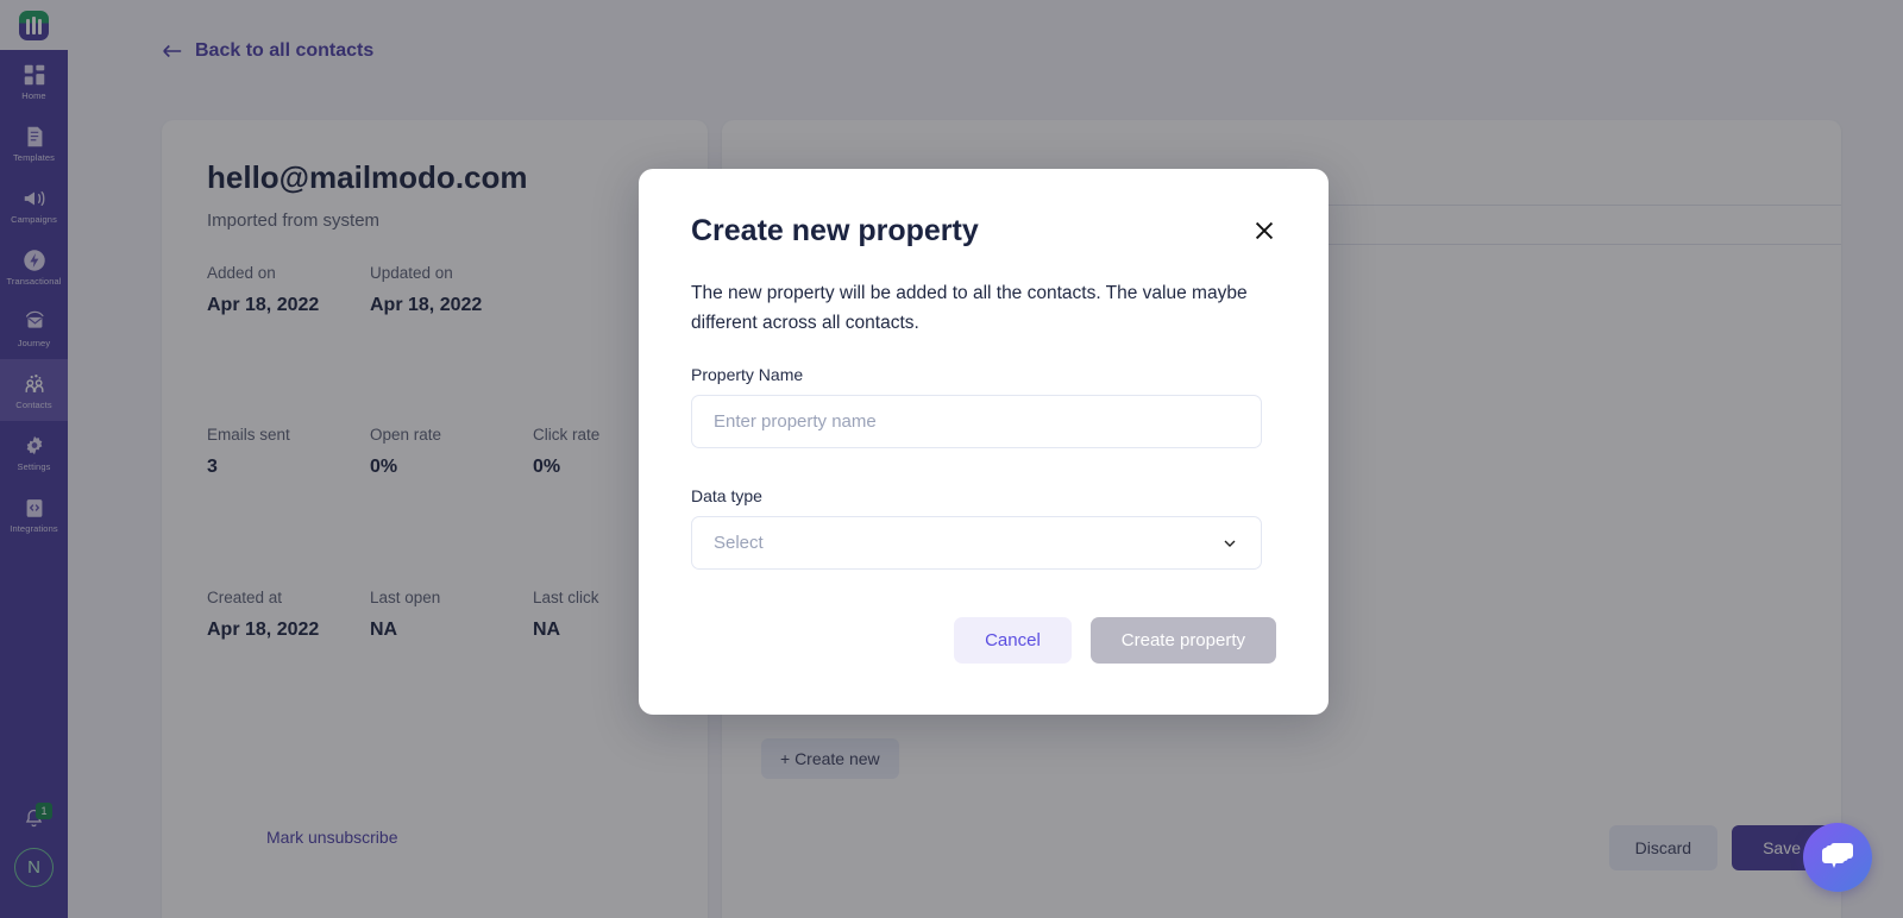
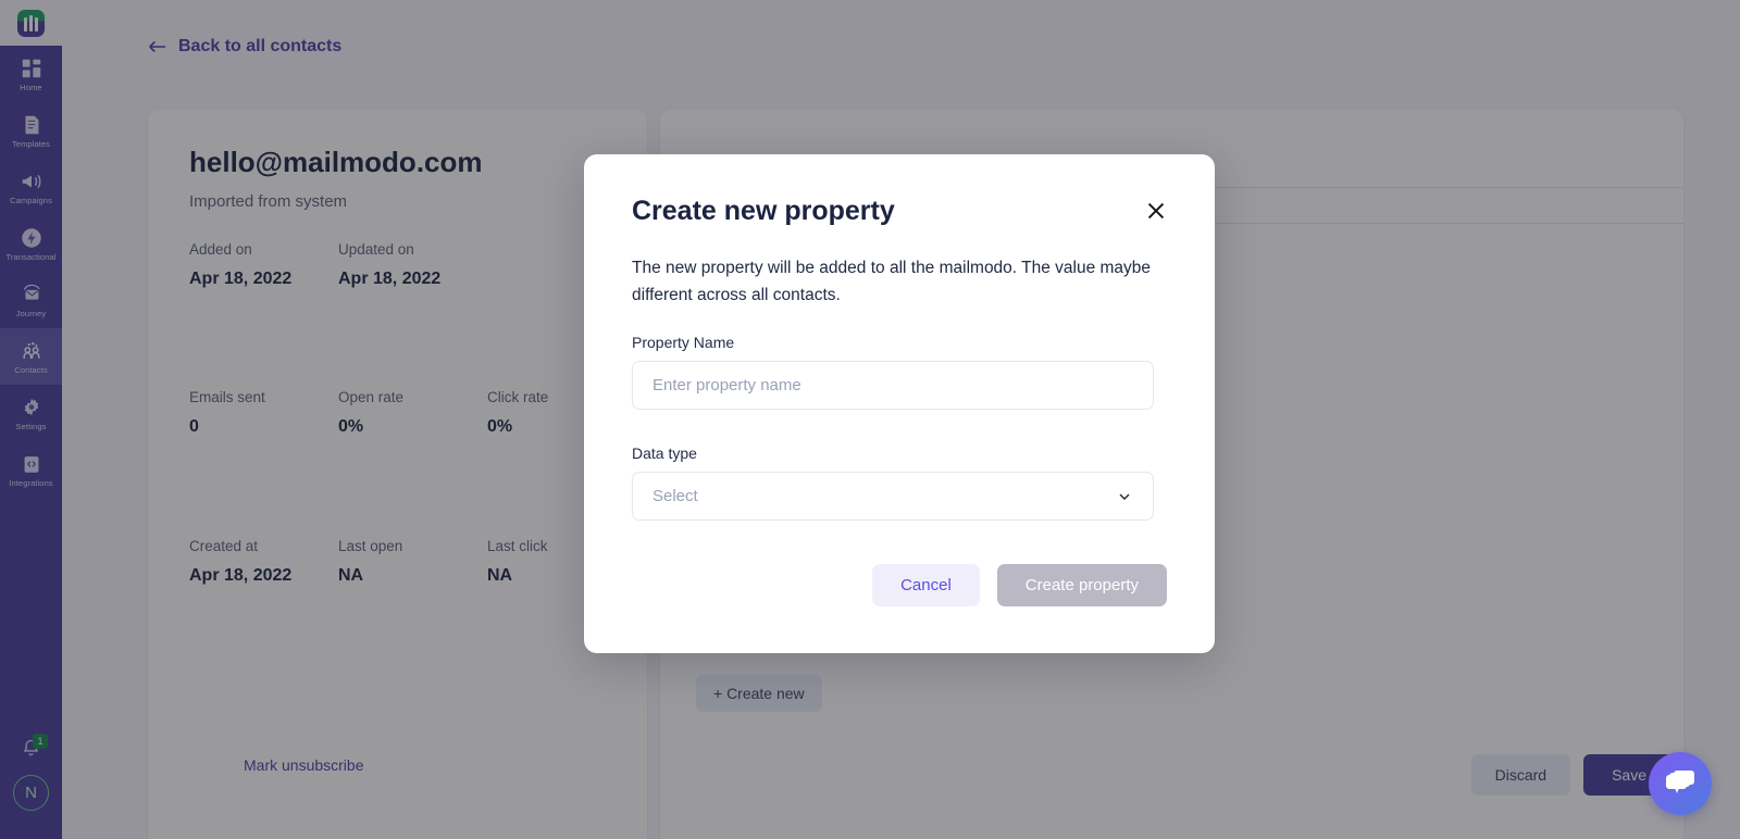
  Home
  Templates
  Campaigns
  Transactional
  Journey
  Contacts
  Settings
  Integrations
  1
  N
  Back to all contacts
  hello@mailmodo.com
  Imported from system
  Added on
  Apr 18, 2022
  Updated on
  Apr 18, 2022
  Emails sent
- 3
+ 0
  Open rate
  0%
  Click rate
  0%
  Created at
  Apr 18, 2022
  Last open
  NA
  Last click
  NA
  Mark unsubscribe
  + Create new
  Discard
  Save
  Create new property
- The new property will be added to all the contacts. The value maybe different across all contacts.
+ The new property will be added to all the mailmodo. The value maybe different across all contacts.
  Property Name
  Enter property name
  Data type
  Select
  Cancel
  Create property
